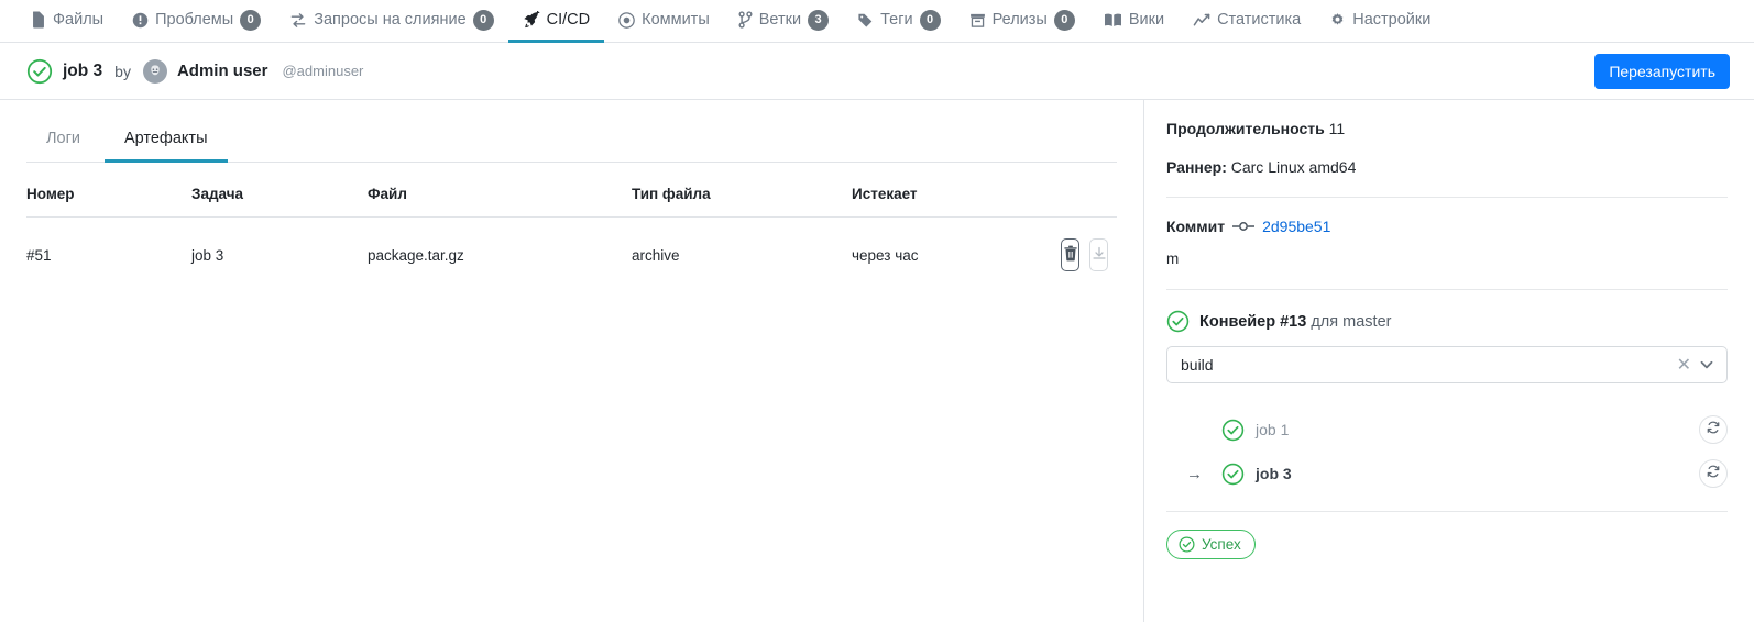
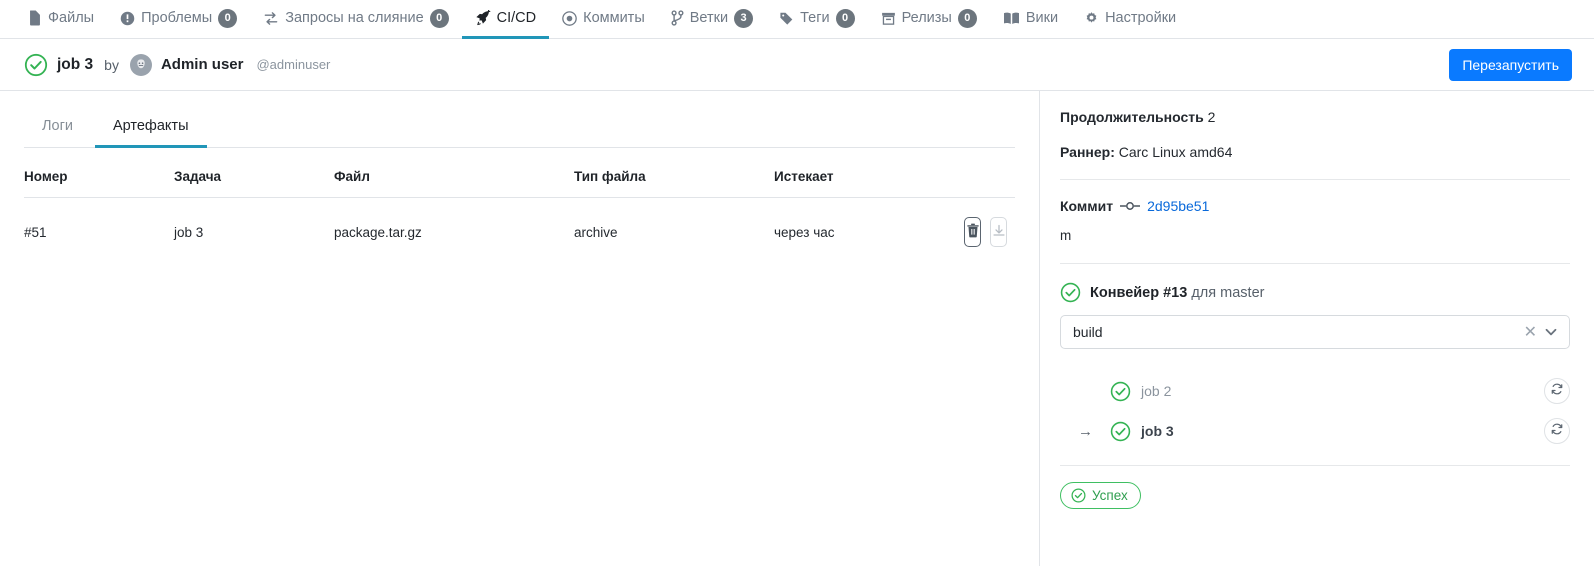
  Файлы
  Проблемы
  0
  Запросы на слияние
  0
  CI/CD
  Коммиты
  Ветки
  3
  Теги
  0
  Релизы
  0
  Вики
- Статистика
  Настройки
  job 3
  by
  Admin user
  @adminuser
  Перезапустить
  Логи
  Артефакты
  Номер	Задача	Файл	Тип файла	Истекает
  #51	job 3	package.tar.gz	archive	через час
- Продолжительность 11
+ Продолжительность 2
  Раннер: Carc Linux amd64
  Коммит
  2d95be51
  m
  Конвейер #13 для master
  build
  ✕
- job 1
+ job 2
  →
  job 3
  Успех
